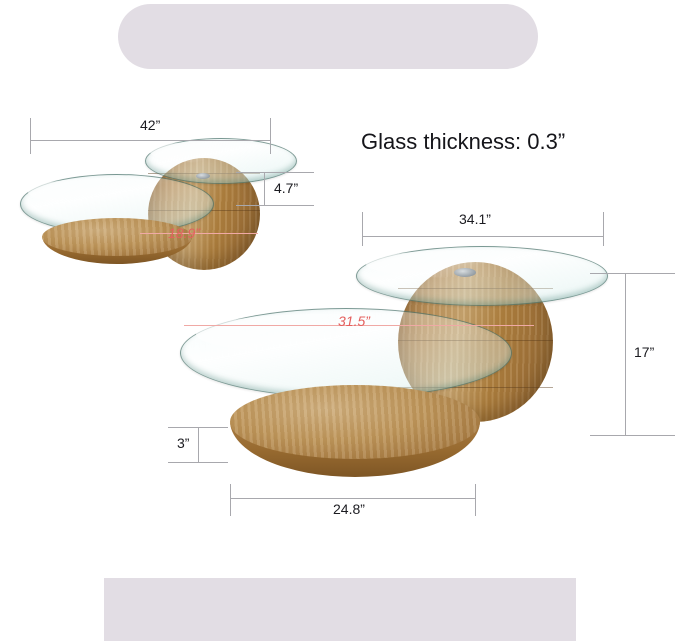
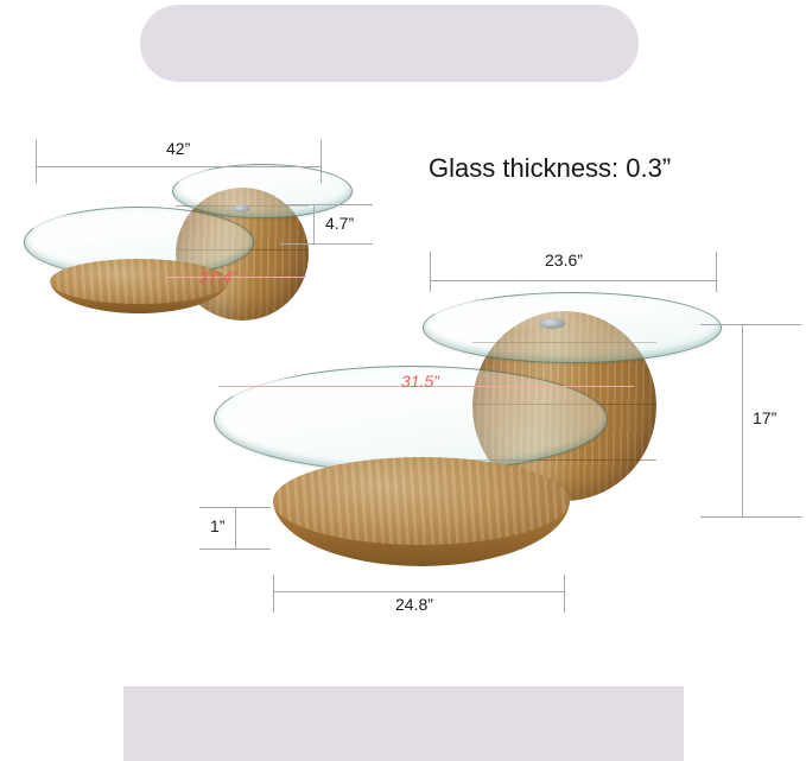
  Glass thickness: 0.3”
  42”
  4.7”
- 18.9”
+ 27.4”
- 34.1”
+ 23.6”
  31.5”
  17”
- 3”
+ 1”
  24.8”
